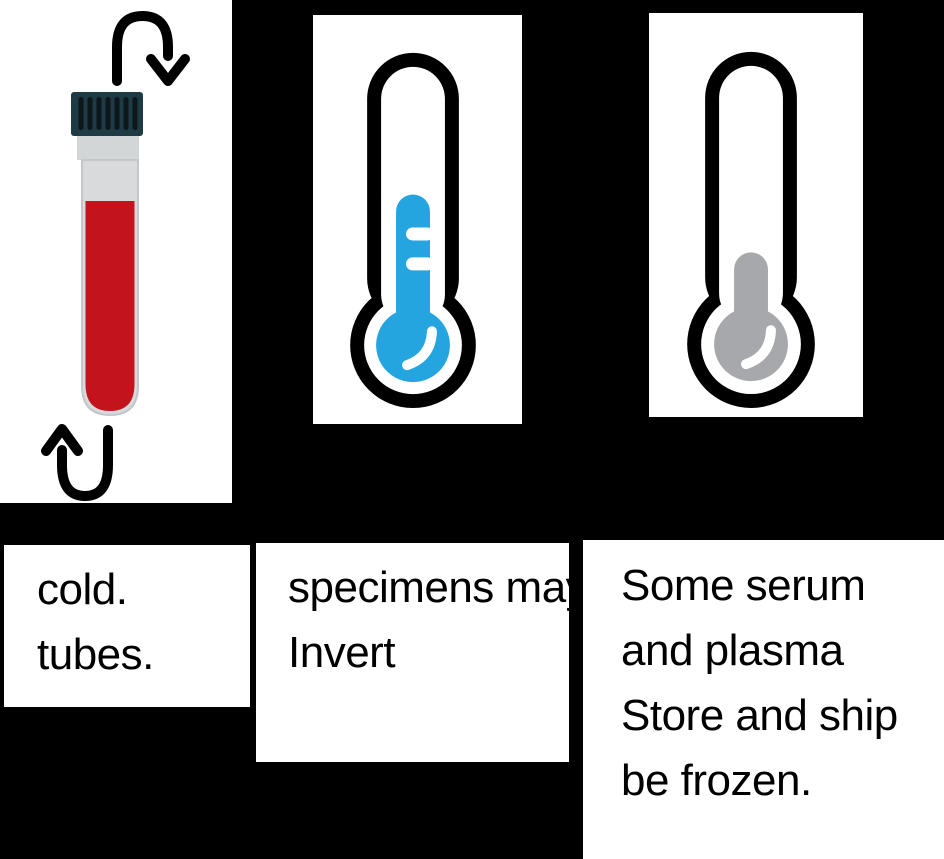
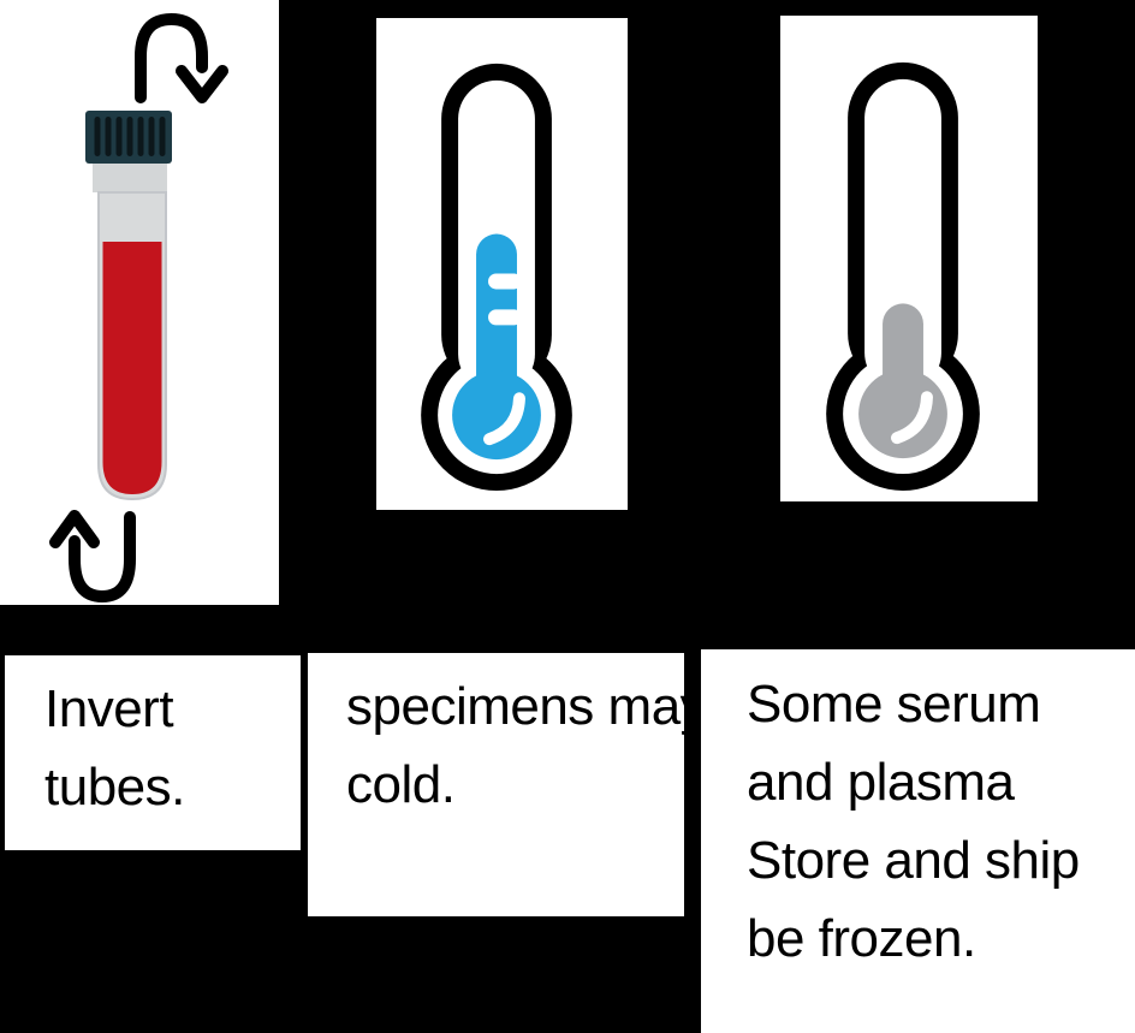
- cold.
+ Invert
  tubes.
  specimens may
- Invert
+ cold.
  Some serum
  and plasma
  Store and ship
  be frozen.
